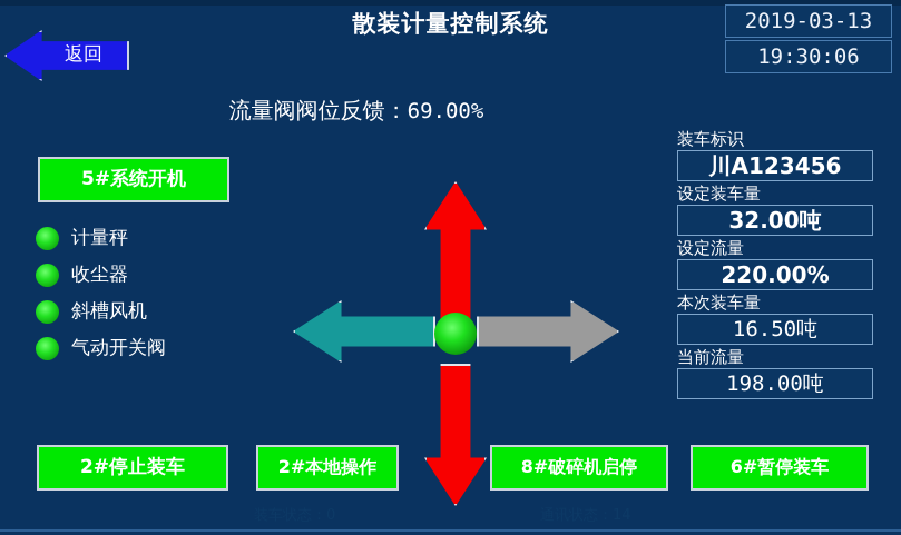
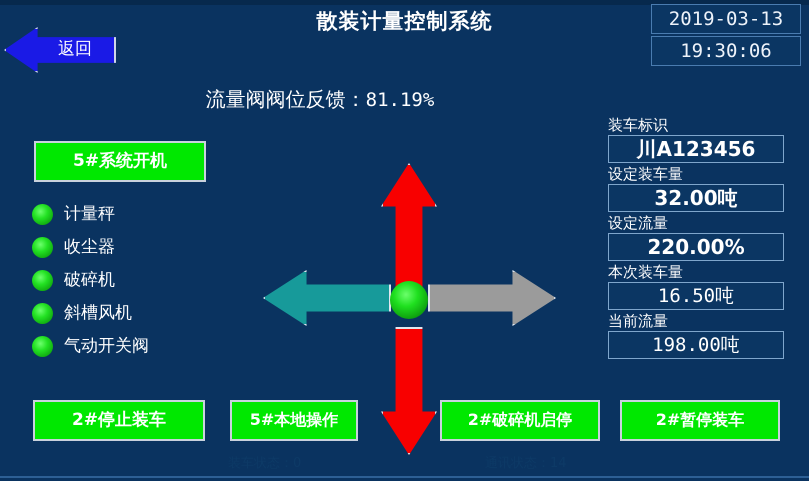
  散装计量控制系统
  返回
  2019-03-13
  19:30:06
- 流量阀阀位反馈：69.00%
+ 流量阀阀位反馈：81.19%
  5#系统开机
  计量秤
  收尘器
+ 破碎机
  斜槽风机
  气动开关阀
  装车标识
  川A123456
  设定装车量
  32.00吨
  设定流量
  220.00%
  本次装车量
  16.50吨
  当前流量
  198.00吨
  2#停止装车
- 2#本地操作
+ 5#本地操作
- 8#破碎机启停
+ 2#破碎机启停
- 6#暂停装车
+ 2#暂停装车
